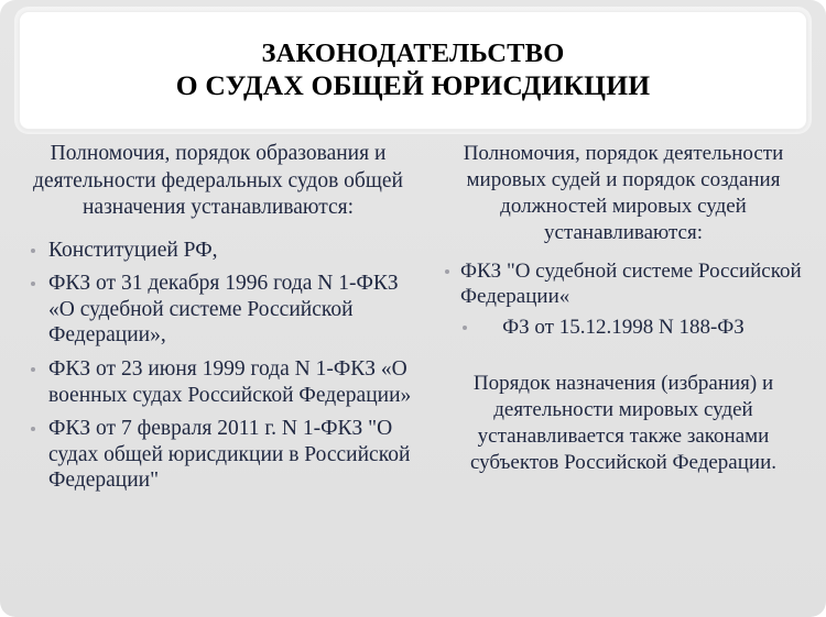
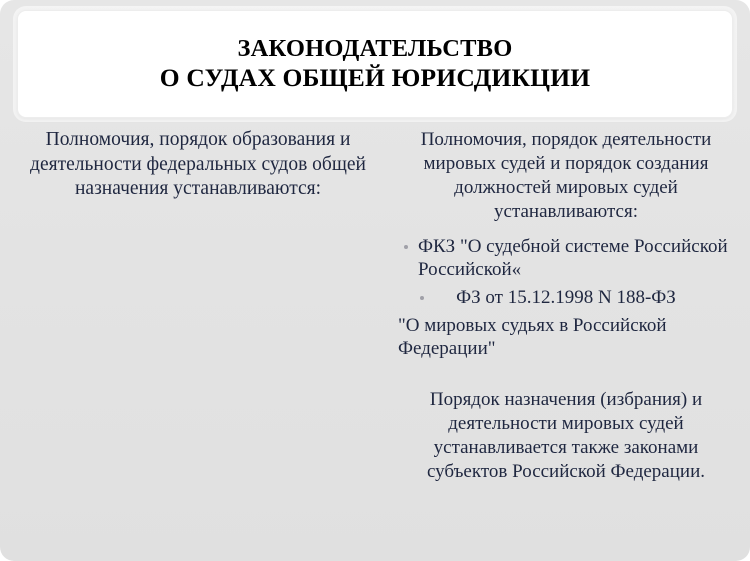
  ЗАКОНОДАТЕЛЬСТВО
  О СУДАХ ОБЩЕЙ ЮРИСДИКЦИИ
  Полномочия, порядок образования и деятельности федеральных судов общей назначения устанавливаются:
- Конституцией РФ,
- ФКЗ от 31 декабря 1996 года N 1-ФКЗ «О судебной системе Российской Федерации»,
- ФКЗ от 23 июня 1999 года N 1-ФКЗ «О военных судах Российской Федерации»
- ФКЗ от 7 февраля 2011 г. N 1-ФКЗ "О судах общей юрисдикции в Российской Федерации"
  Полномочия, порядок деятельности мировых судей и порядок создания должностей мировых судей устанавливаются:
- ФКЗ "О судебной системе Российской Федерации«
+ ФКЗ "О судебной системе Российской Российской«
  ФЗ от 15.12.1998 N 188-ФЗ
+ "О мировых судьях в Российской Федерации"
  Порядок назначения (избрания) и деятельности мировых судей устанавливается также законами субъектов Российской Федерации.
